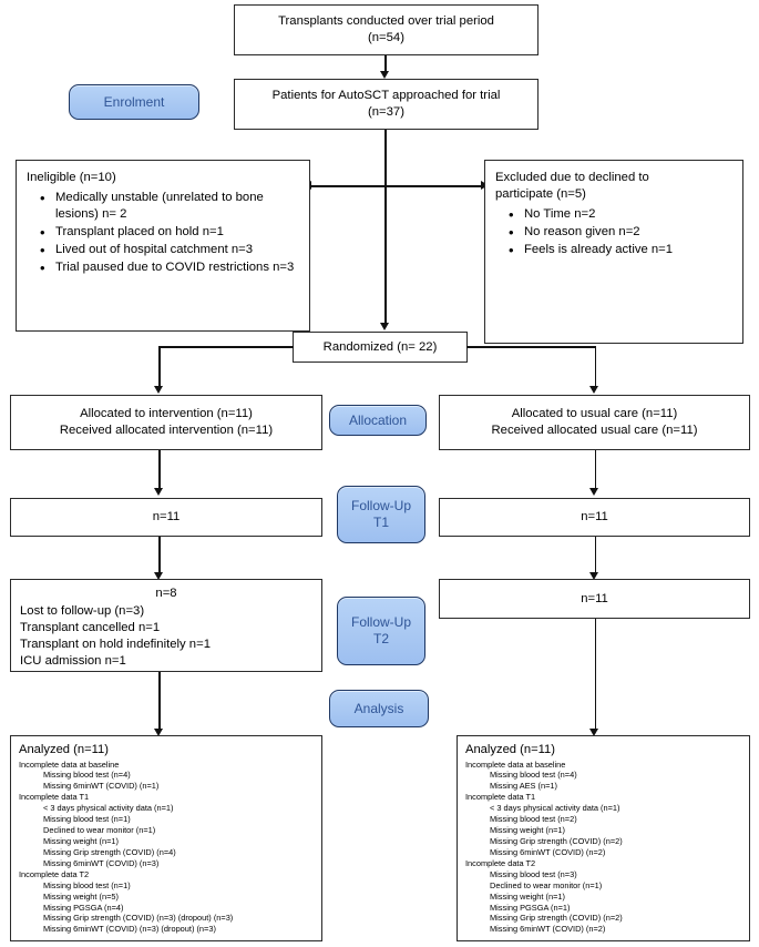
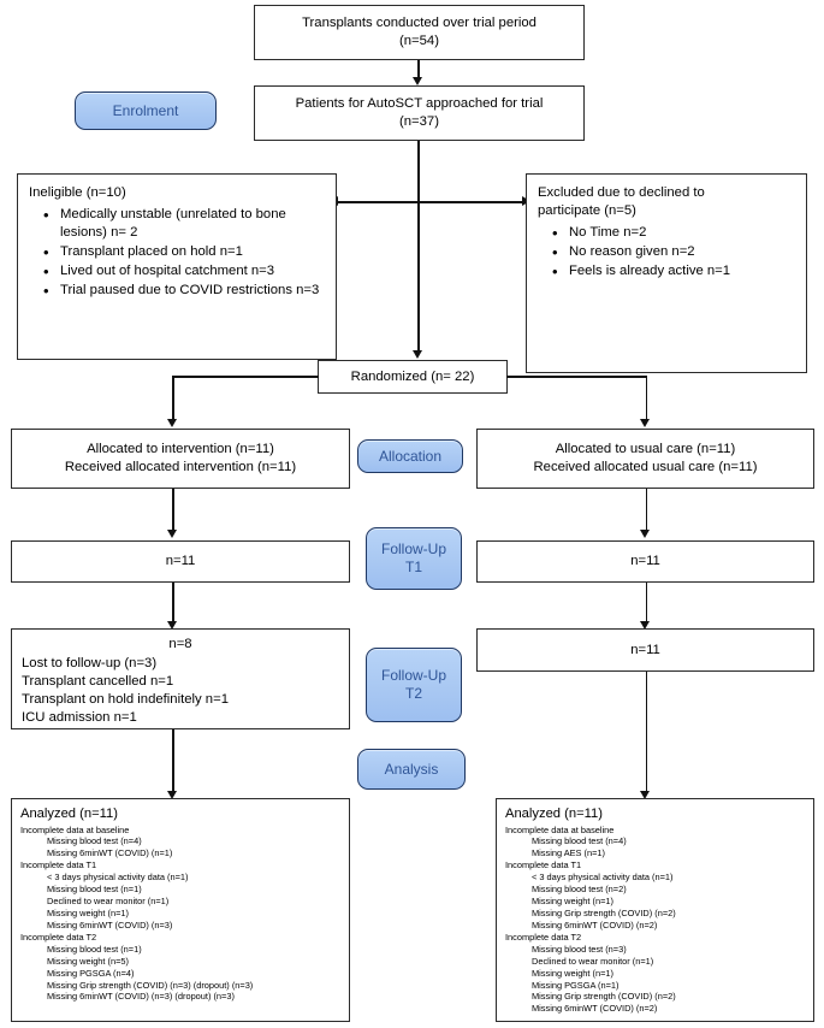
  Transplants conducted over trial period
  (n=54)
  Enrolment
  Patients for AutoSCT approached for trial
  (n=37)
  Ineligible (n=10)
  Medically unstable (unrelated to bone lesions) n= 2
  Transplant placed on hold n=1
  Lived out of hospital catchment n=3
  Trial paused due to COVID restrictions n=3
  Excluded due to declined to
  participate (n=5)
  No Time n=2
  No reason given n=2
  Feels is already active n=1
  Randomized (n= 22)
  Allocation
  Allocated to intervention (n=11)
  Received allocated intervention (n=11)
  Allocated to usual care (n=11)
  Received allocated usual care (n=11)
  Follow-Up
  T1
  n=11
  n=11
  Follow-Up
  T2
  n=8
  Lost to follow-up (n=3)
  Transplant cancelled n=1
  Transplant on hold indefinitely n=1
  ICU admission n=1
  n=11
  Analysis
  Analyzed (n=11)
  Incomplete data at baseline
  Missing blood test (n=4)
  Missing 6minWT (COVID) (n=1)
  Incomplete data T1
  < 3 days physical activity data (n=1)
  Missing blood test (n=1)
  Declined to wear monitor (n=1)
  Missing weight (n=1)
- Missing Grip strength (COVID) (n=4)
  Missing 6minWT (COVID) (n=3)
  Incomplete data T2
  Missing blood test (n=1)
  Missing weight (n=5)
  Missing PGSGA (n=4)
  Missing Grip strength (COVID) (n=3) (dropout) (n=3)
  Missing 6minWT (COVID) (n=3) (dropout) (n=3)
  Analyzed (n=11)
  Incomplete data at baseline
  Missing blood test (n=4)
  Missing AES (n=1)
  Incomplete data T1
  < 3 days physical activity data (n=1)
  Missing blood test (n=2)
  Missing weight (n=1)
  Missing Grip strength (COVID) (n=2)
  Missing 6minWT (COVID) (n=2)
  Incomplete data T2
  Missing blood test (n=3)
  Declined to wear monitor (n=1)
  Missing weight (n=1)
  Missing PGSGA (n=1)
  Missing Grip strength (COVID) (n=2)
  Missing 6minWT (COVID) (n=2)
